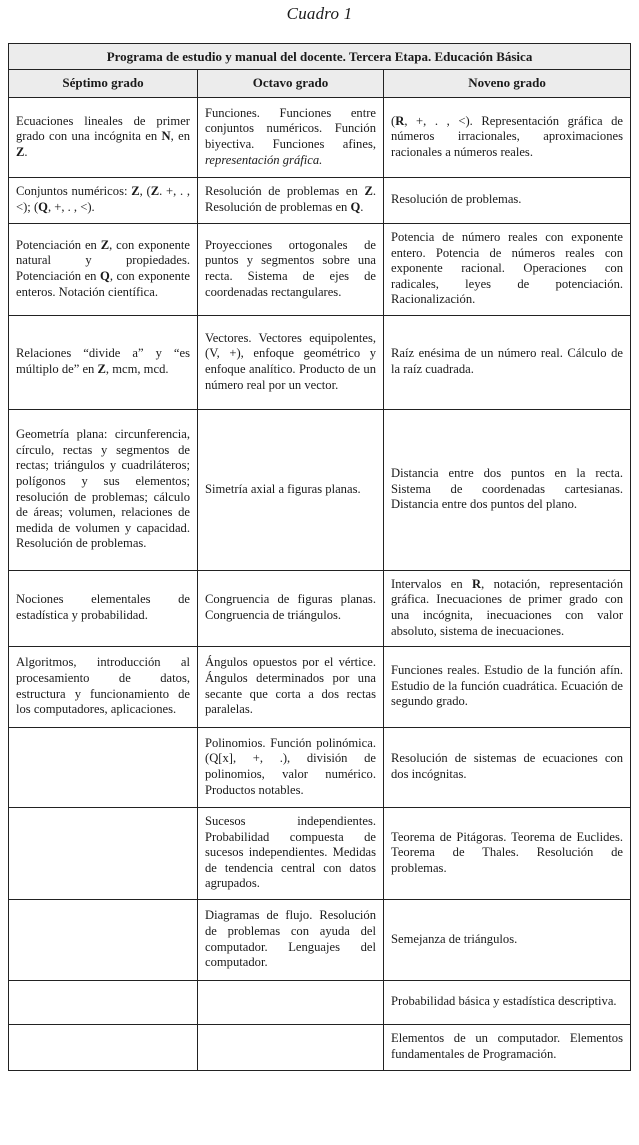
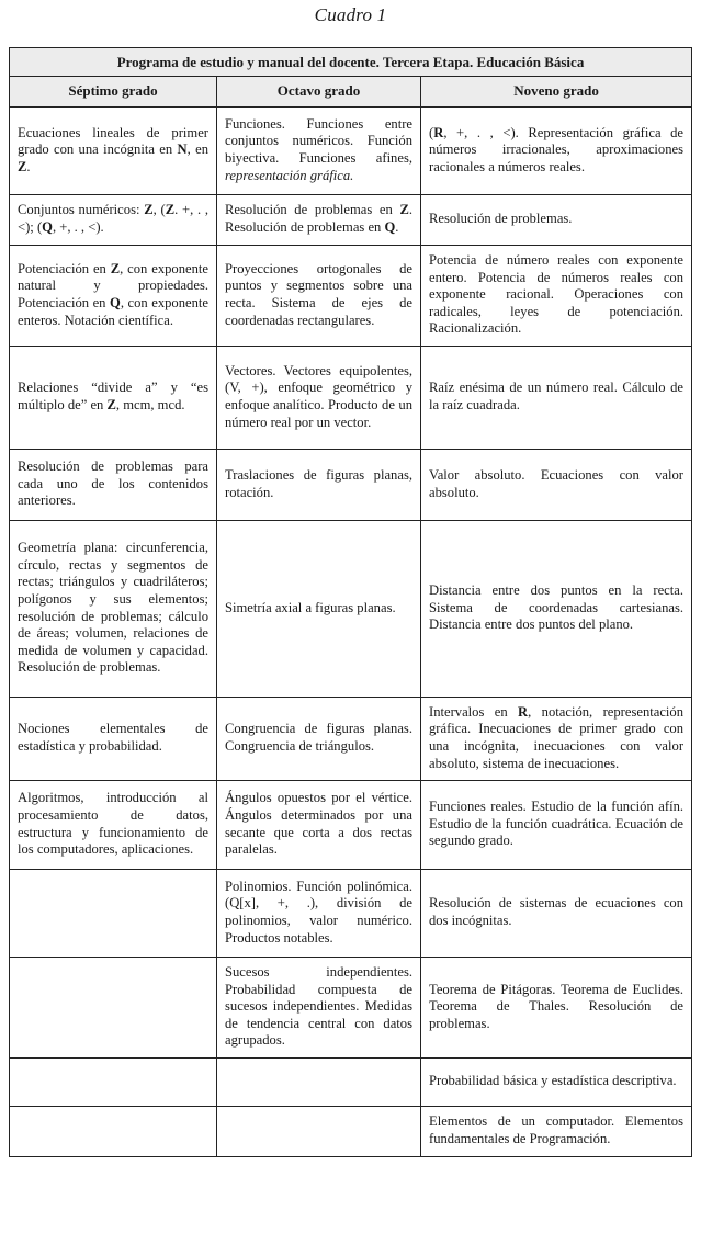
  Cuadro 1
  Programa de estudio y manual del docente. Tercera Etapa. Educación Básica
  Séptimo grado	Octavo grado	Noveno grado
  Ecuaciones lineales de primer grado con una incógnita en N, en Z.	Funciones. Funciones entre conjuntos numéricos. Función biyectiva. Funciones afines, representación gráfica.	(R, +, . , <). Representación gráfica de números irracionales, aproximaciones racionales a números reales.
  Conjuntos numéricos: Z, (Z. +, . ,<); (Q, +, . , <).	Resolución de problemas en Z. Resolución de problemas en Q.	Resolución de problemas.
  Potenciación en Z, con exponente natural y propiedades. Potenciación en Q, con exponente enteros. Notación científica.	Proyecciones ortogonales de puntos y segmentos sobre una recta. Sistema de ejes de coordenadas rectangulares.	Potencia de número reales con exponente entero. Potencia de números reales con exponente racional. Operaciones con radicales, leyes de potenciación. Racionalización.
  Relaciones “divide a” y “es múltiplo de” en Z, mcm, mcd.	Vectores. Vectores equipolentes, (V, +), enfoque geométrico y enfoque analítico. Producto de un número real por un vector.	Raíz enésima de un número real. Cálculo de la raíz cuadrada.
+ Resolución de problemas para cada uno de los contenidos anteriores.	Traslaciones de figuras planas, rotación.	Valor absoluto. Ecuaciones con valor absoluto.
  Geometría plana: circunferencia, círculo, rectas y segmentos de rectas; triángulos y cuadriláteros; polígonos y sus elementos; resolución de problemas; cálculo de áreas; volumen, relaciones de medida de volumen y capacidad. Resolución de problemas.	Simetría axial a figuras planas.	Distancia entre dos puntos en la recta. Sistema de coordenadas cartesianas. Distancia entre dos puntos del plano.
  Nociones elementales de estadística y probabilidad.	Congruencia de figuras planas. Congruencia de triángulos.	Intervalos en R, notación, representación gráfica. Inecuaciones de primer grado con una incógnita, inecuaciones con valor absoluto, sistema de inecuaciones.
  Algoritmos, introducción al procesamiento de datos, estructura y funcionamiento de los computadores, aplicaciones.	Ángulos opuestos por el vértice. Ángulos determinados por una secante que corta a dos rectas paralelas.	Funciones reales. Estudio de la función afín. Estudio de la función cuadrática. Ecuación de segundo grado.
  	Polinomios. Función polinómica. (Q[x], +, .), división de polinomios, valor numérico. Productos notables.	Resolución de sistemas de ecuaciones con dos incógnitas.
  	Sucesos independientes. Probabilidad compuesta de sucesos independientes. Medidas de tendencia central con datos agrupados.	Teorema de Pitágoras. Teorema de Euclides. Teorema de Thales. Resolución de problemas.
- 	Diagramas de flujo. Resolución de problemas con ayuda del computador. Lenguajes del computador.	Semejanza de triángulos.
  		Probabilidad básica y estadística descriptiva.
  		Elementos de un computador. Elementos fundamentales de Programación.
